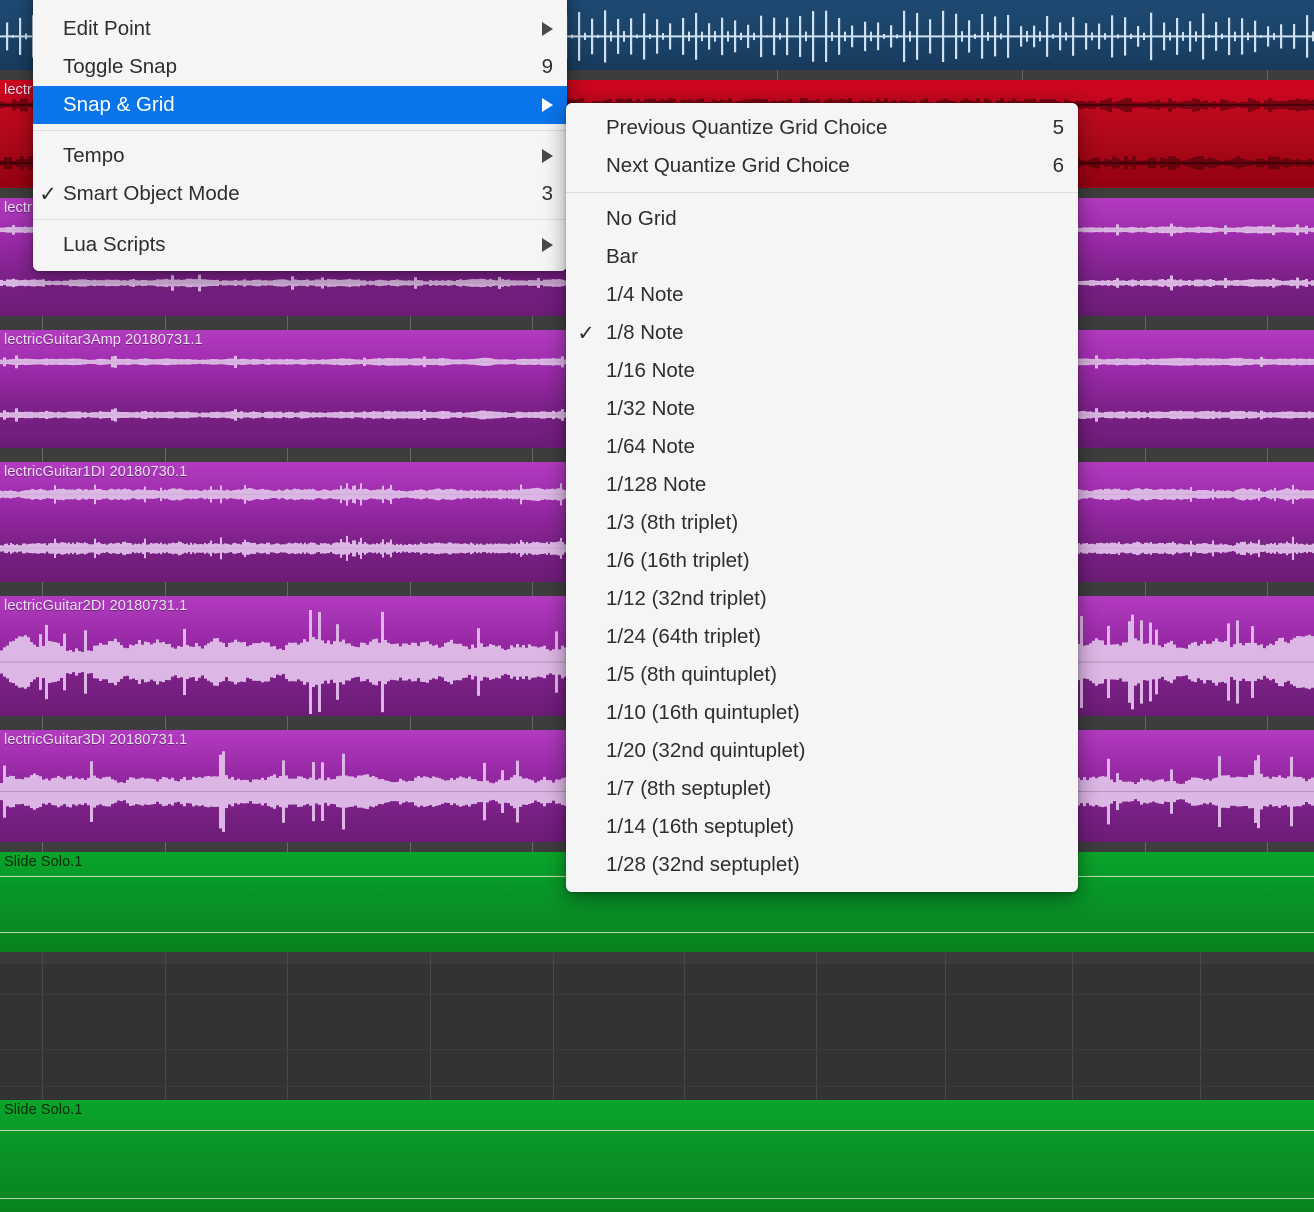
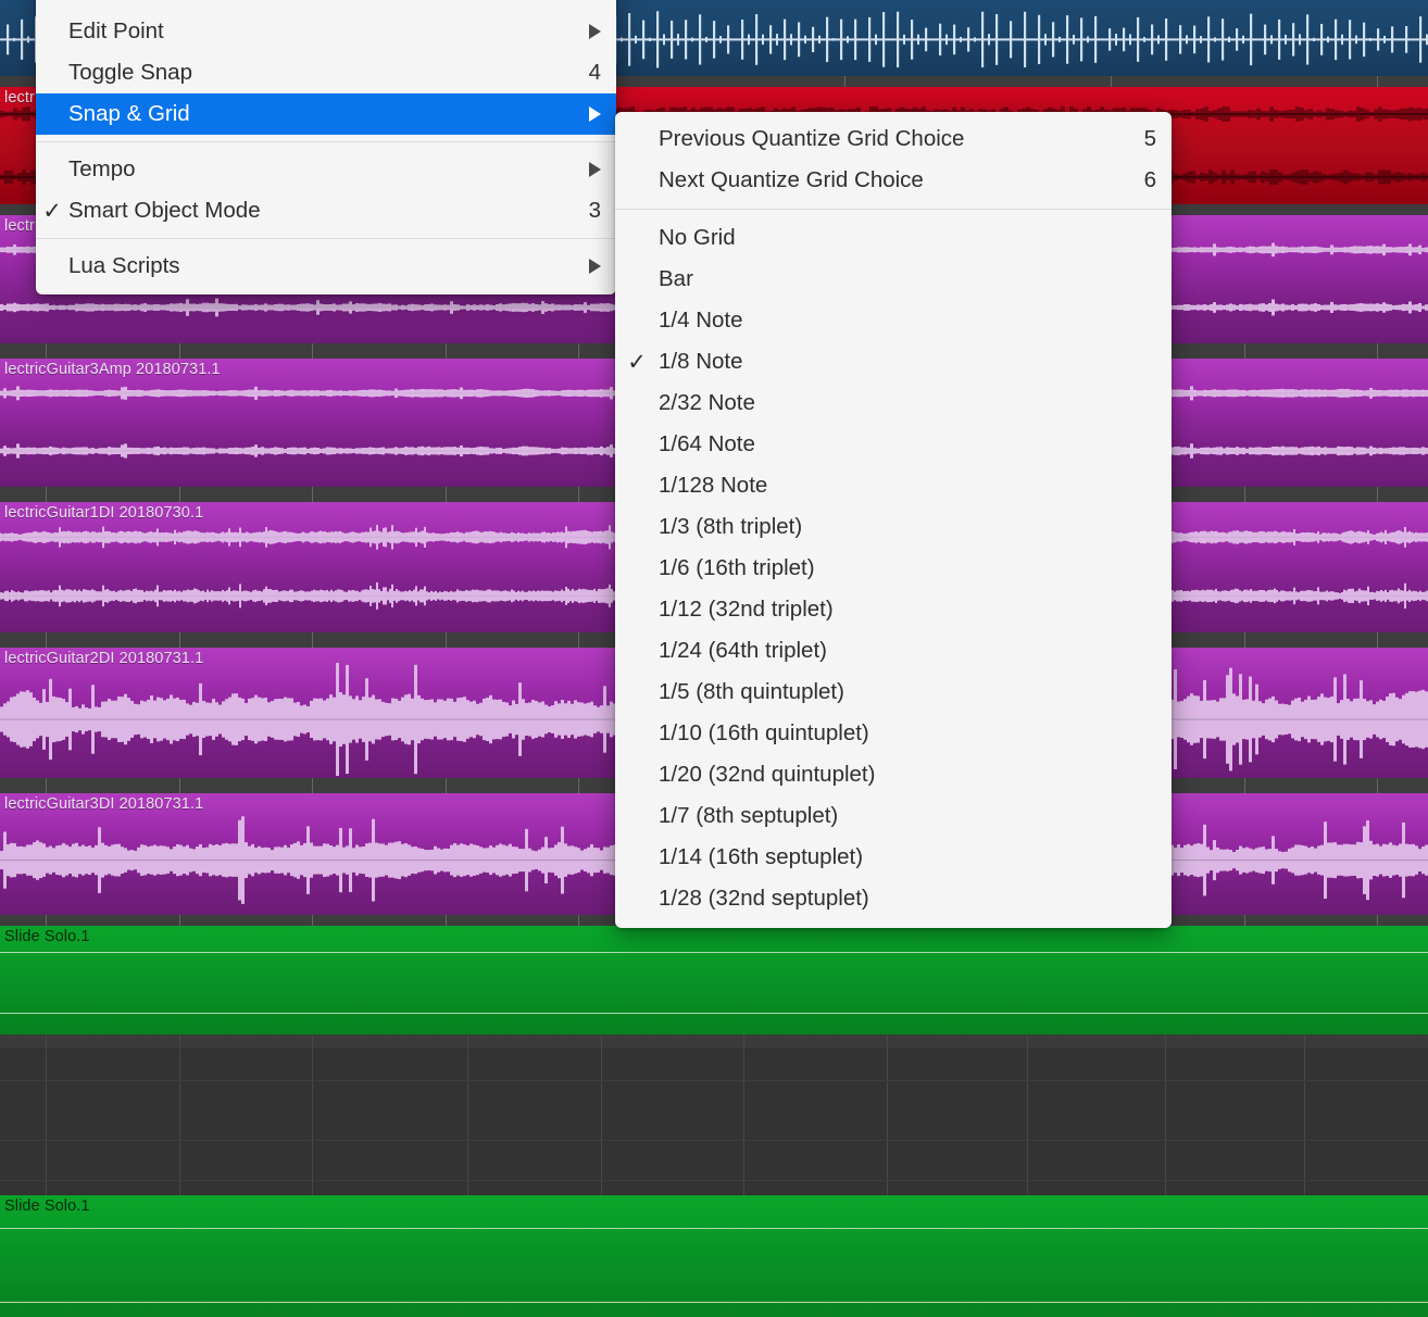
  lectr
  lectr
  lectricGuitar3Amp 20180731.1
  lectricGuitar1DI 20180730.1
  lectricGuitar2DI 20180731.1
  lectricGuitar3DI 20180731.1
  Slide Solo.1
  Slide Solo.1
  Edit Point
  Toggle Snap
- 9
+ 4
  Snap & Grid
  Tempo
  ✓
  Smart Object Mode
  3
  Lua Scripts
  Previous Quantize Grid Choice
  5
  Next Quantize Grid Choice
  6
  No Grid
  Bar
  1/4 Note
  ✓
  1/8 Note
- 1/16 Note
- 1/32 Note
+ 2/32 Note
  1/64 Note
  1/128 Note
  1/3 (8th triplet)
  1/6 (16th triplet)
  1/12 (32nd triplet)
  1/24 (64th triplet)
  1/5 (8th quintuplet)
  1/10 (16th quintuplet)
  1/20 (32nd quintuplet)
  1/7 (8th septuplet)
  1/14 (16th septuplet)
  1/28 (32nd septuplet)
